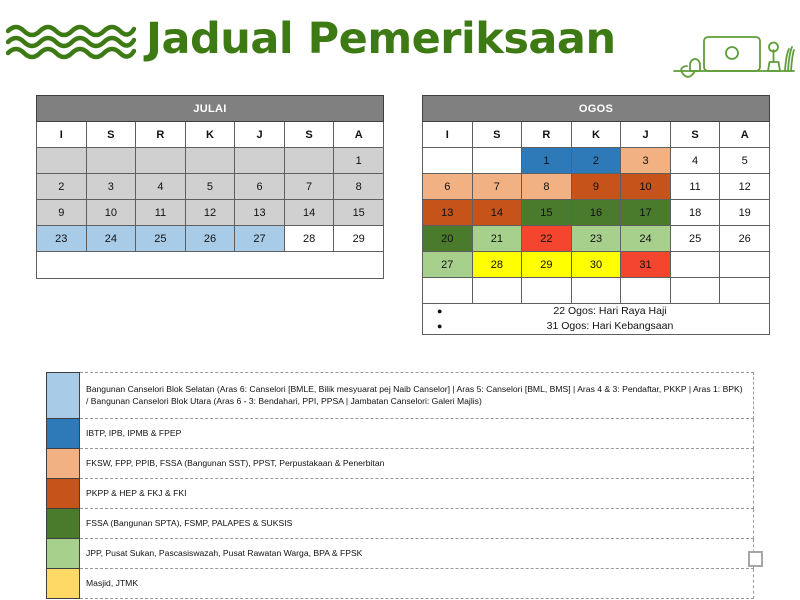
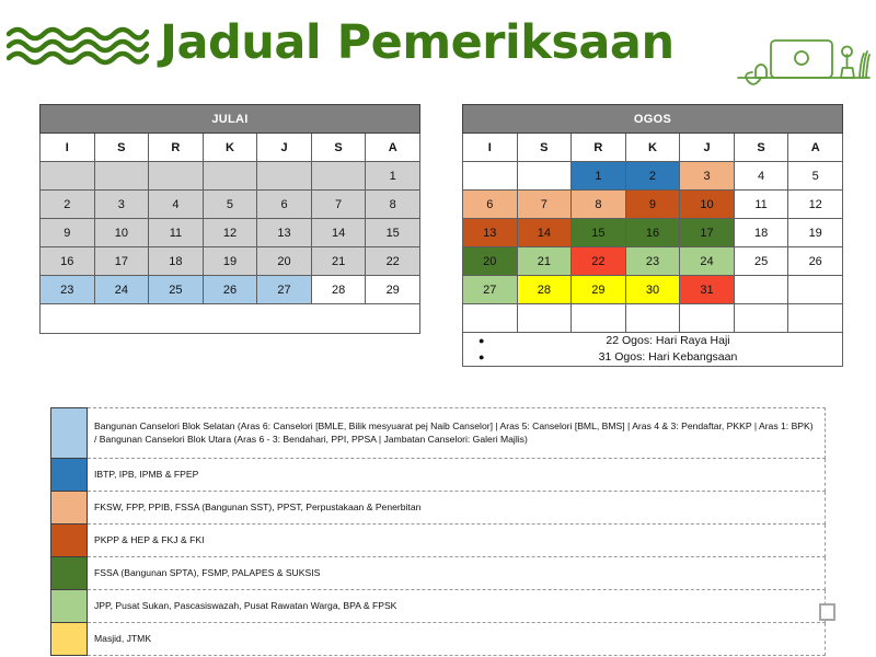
  Jadual Pemeriksaan
  JULAI
  I	S	R	K	J	S	A
  						1
  2	3	4	5	6	7	8
  9	10	11	12	13	14	15
+ 16	17	18	19	20	21	22
  23	24	25	26	27	28	29
  OGOS
  I	S	R	K	J	S	A
  		1	2	3	4	5
  6	7	8	9	10	11	12
  13	14	15	16	17	18	19
  20	21	22	23	24	25	26
  27	28	29	30	31
  ● 22 Ogos: Hari Raya Haji● 31 Ogos: Hari Kebangsaan
  	Bangunan Canselori Blok Selatan (Aras 6: Canselori [BMLE, Bilik mesyuarat pej Naib Canselor] | Aras 5: Canselori [BML, BMS] | Aras 4 & 3: Pendaftar, PKKP | Aras 1: BPK) / Bangunan Canselori Blok Utara (Aras 6 - 3: Bendahari, PPI, PPSA | Jambatan Canselori: Galeri Majlis)
  	IBTP, IPB, IPMB & FPEP
  	FKSW, FPP, PPIB, FSSA (Bangunan SST), PPST, Perpustakaan & Penerbitan
  	PKPP & HEP & FKJ & FKI
  	FSSA (Bangunan SPTA), FSMP, PALAPES & SUKSIS
  	JPP, Pusat Sukan, Pascasiswazah, Pusat Rawatan Warga, BPA & FPSK
  	Masjid, JTMK
